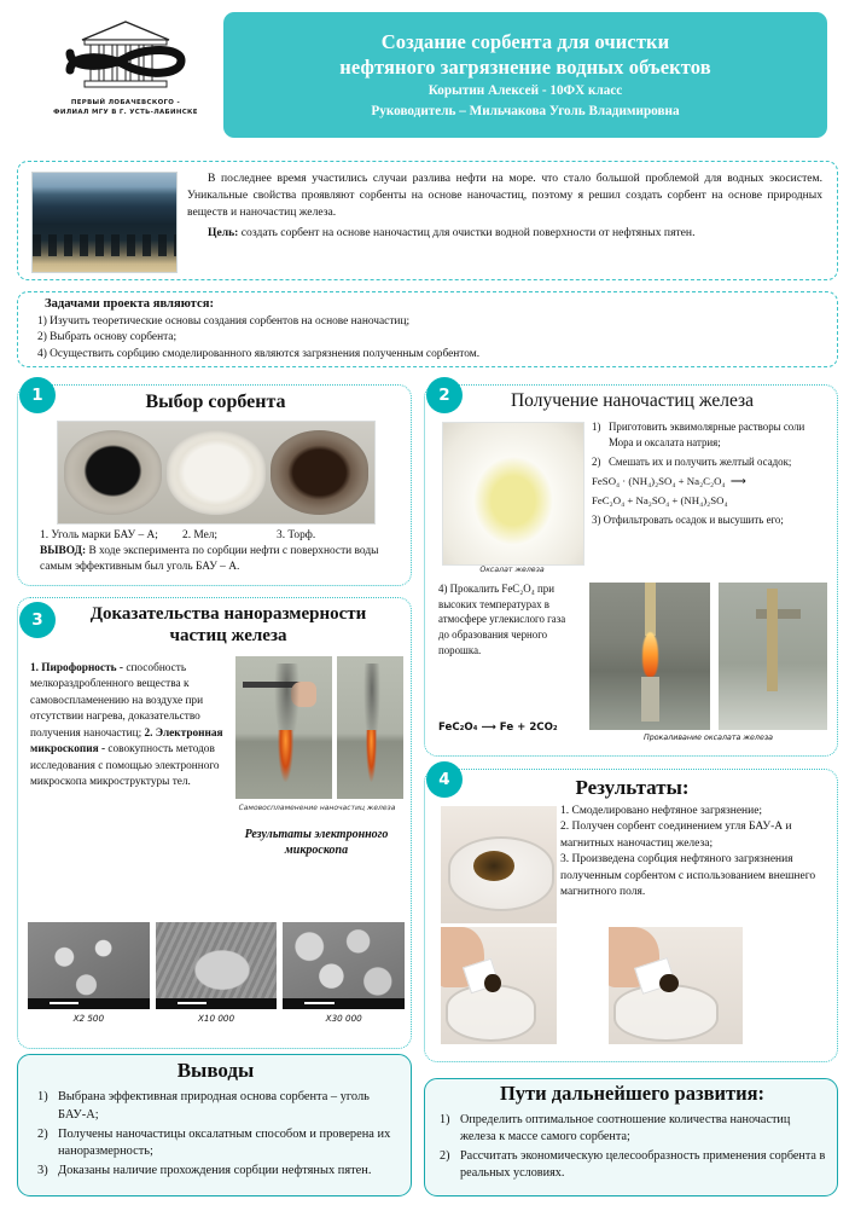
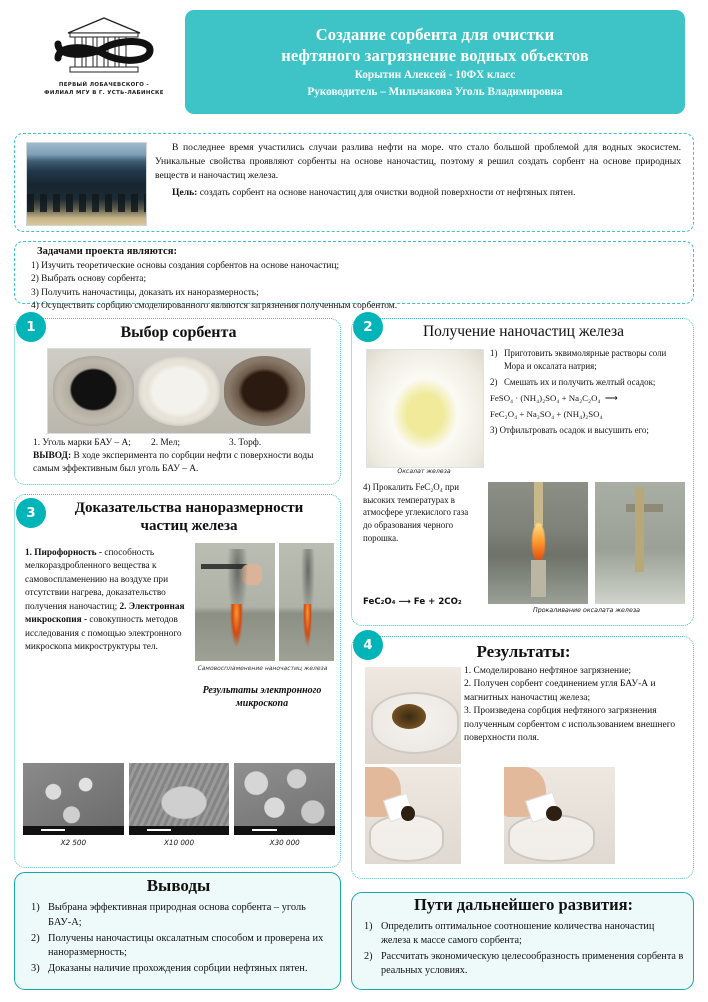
  Создание сорбента для очистки
  нефтяного загрязнение водных объектов
  Корытин Алексей - 10ФХ класс
  Руководитель – Мильчакова Уголь Владимировна
  В последнее время участились случаи разлива нефти на море. что стало большой проблемой для водных экосистем. Уникальные свойства проявляют сорбенты на основе наночастиц, поэтому я решил создать сорбент на основе природных веществ и наночастиц железа.
  Цель: создать сорбент на основе наночастиц для очистки водной поверхности от нефтяных пятен.
  Задачами проекта являются:
  1) Изучить теоретические основы создания сорбентов на основе наночастиц;
  2) Выбрать основу сорбента;
+ 3) Получить наночастицы, доказать их наноразмерность;
  4) Осуществить сорбцию смоделированного являются загрязнения полученным сорбентом.
  1
  Выбор сорбента
  1. Уголь марки БАУ – А;
  2. Мел;
  3. Торф.
  ВЫВОД: В ходе эксперимента по сорбции нефти с поверхности воды самым эффективным был уголь БАУ – А.
  2
  Получение наночастиц железа
  1)
  Приготовить эквимолярные растворы соли Мора и оксалата натрия;
  2)
  Смешать их и получить желтый осадок;
  FeSO₄ · (NH₄)₂SO₄ + Na₂C₂O₄ ⟶
  FeC₂O₄ + Na₂SO₄ + (NH₄)₂SO₄
  3) Отфильтровать осадок и высушить его;
  4) Прокалить FeC₂O₄ при высоких температурах в атмосфере углекислого газа до образования черного порошка.
  FeC₂O₄ ⟶ Fe + 2CO₂
  3
  Доказательства наноразмерности
  частиц железа
  1. Пирофорность - способность мелкораздробленного вещества к самовоспламенению на воздухе при отсутствии нагрева, доказательство получения наночастиц; 2. Электронная микроскопия - совокупность методов исследования с помощью электронного микроскопа микроструктуры тел.
  Результаты электронного
  микроскопа
  X2 500
  X10 000
  X30 000
  4
  Результаты:
  1. Смоделировано нефтяное загрязнение;
  2. Получен сорбент соединением угля БАУ-А и магнитных наночастиц железа;
- 3. Произведена сорбция нефтяного загрязнения полученным сорбентом с использованием внешнего магнитного поля.
+ 3. Произведена сорбция нефтяного загрязнения полученным сорбентом с использованием внешнего поверхности поля.
  Выводы
  1)
  Выбрана эффективная природная основа сорбента – уголь БАУ-А;
  2)
  Получены наночастицы оксалатным способом и проверена их наноразмерность;
  3)
  Доказаны наличие прохождения сорбции нефтяных пятен.
  Пути дальнейшего развития:
  1)
  Определить оптимальное соотношение количества наночастиц железа к массе самого сорбента;
  2)
  Рассчитать экономическую целесообразность применения сорбента в реальных условиях.
